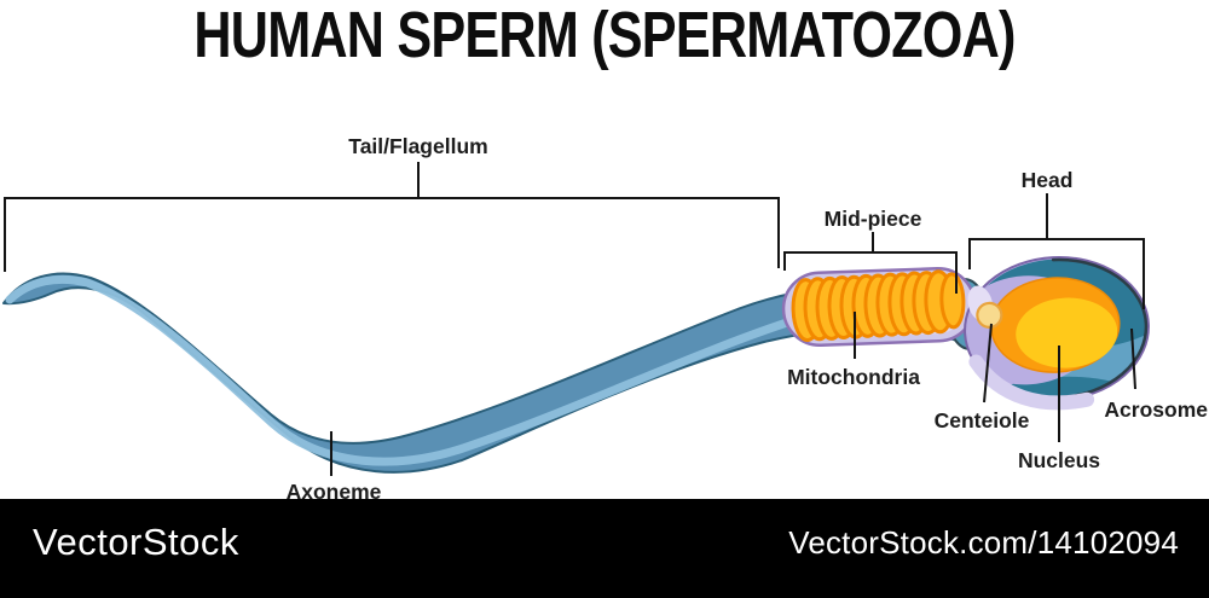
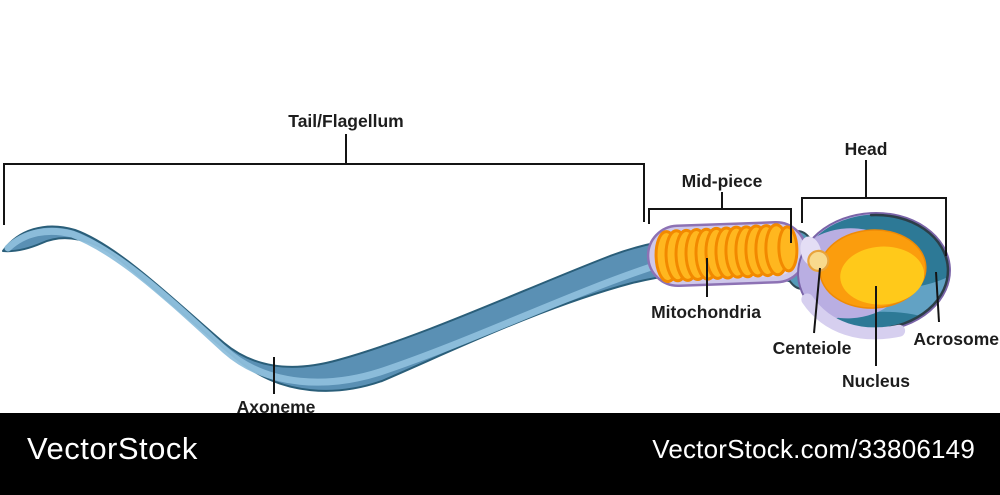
- HUMAN SPERM (SPERMATOZOA)
  Tail/Flagellum
  Mid-piece
  Head
  Mitochondria
  Centeiole
  Nucleus
  Acrosome
  Axoneme
  VectorStock
- VectorStock.com/14102094
+ VectorStock.com/33806149
